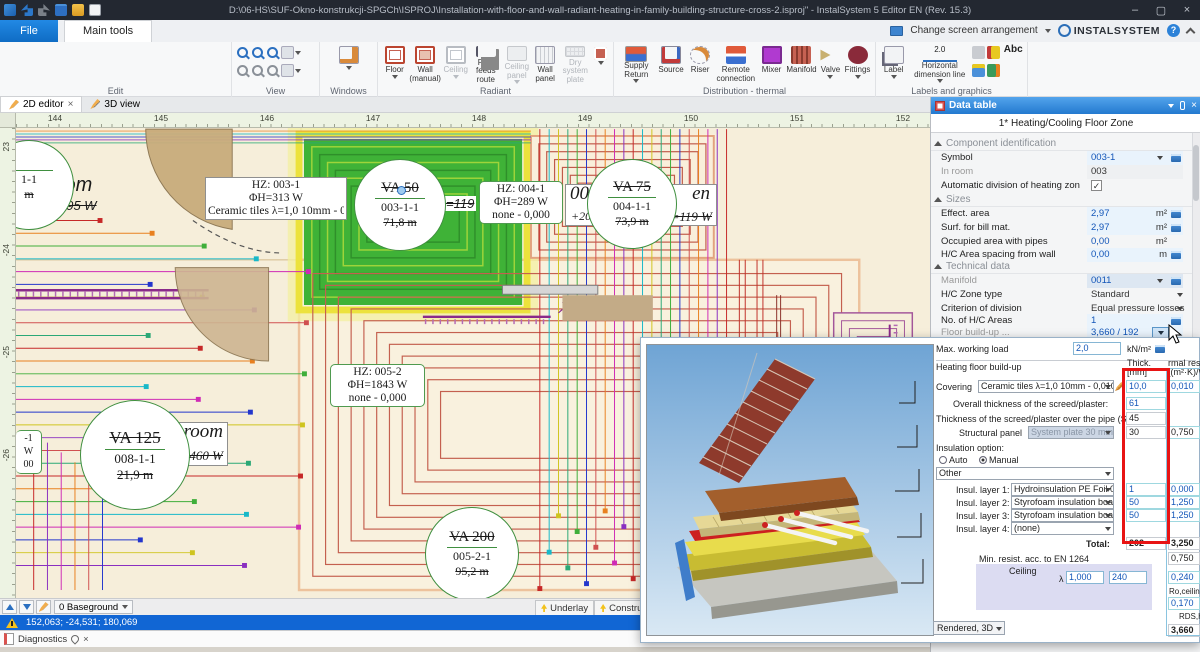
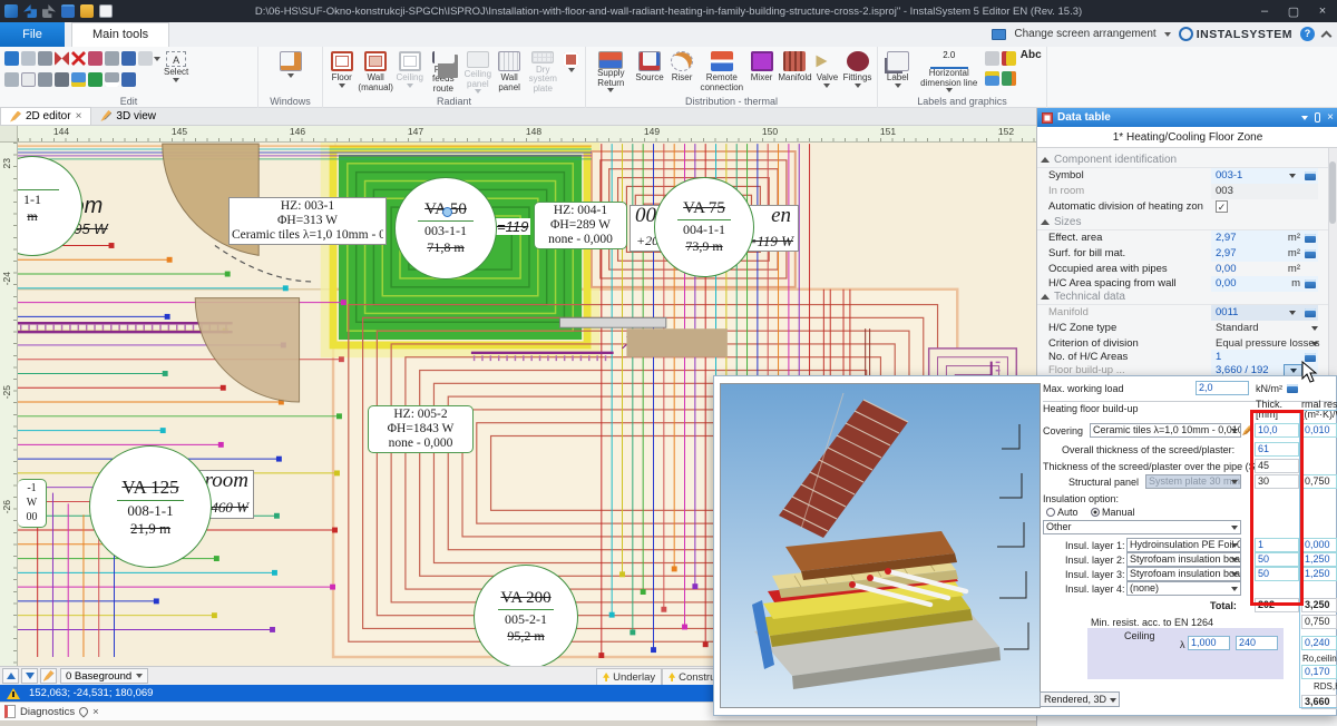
  D:\06-HS\SUF-Okno-konstrukcji-SPGCh\ISPROJ\Installation-with-floor-and-wall-radiant-heating-in-family-building-structure-cross-2.isproj" - InstalSystem 5 Editor EN (Rev. 15.3)
  –
  ▢
  ×
  File
  Main tools
  Change screen arrangement
  INSTALSYSTEM
  ?
+ A
+ Select
  Edit
- View
  Windows
  Floor
  Wall (manual)
  Ceiling
  Pipe feeds route
  Ceiling panel
  Wall panel
  Dry system plate
  Radiant
  Supply Return
  Source
  Riser
  Remote connection
  Mixer
  Manifold
  Valve
  Fittings
  Distribution - thermal
  Label
  2.0
  Horizontal dimension line
  Abc
  Labels and graphics
  2D editor
  ×
  3D view
  144
  145
  146
  147
  148
  149
  150
  151
  152
  HZ: 003-1
  ΦH=313 W
  Ceramic tiles λ=1,0 10mm - 0
  =119
  HZ: 004-1
  ΦH=289 W
  none - 0,000
  00
  en
  119 W
  HZ: 005-2
  ΦH=1843 W
  none - 0,000
  -1
  W
  00
  VA 50
  003-1-1
  71,8 m
  VA 75
  004-1-1
  73,9 m
  VA 125
  008-1-1
  21,9 m
  VA 200
  005-2-1
  95,2 m
  1-1
  m
  0 Baseground
  Underlay
  152,063; -24,531; 180,069
  Diagnostics
  ×
  Data table
  ×
  1* Heating/Cooling Floor Zone
  Component identification
  Symbol
  003-1
  In room
  003
  Automatic division of heating zon
  ✓
  Sizes
  Effect. area
  2,97
  m²
  Surf. for bill mat.
  2,97
  m²
  Occupied area with pipes
  0,00
  m²
  H/C Area spacing from wall
  0,00
  m
  Technical data
  Manifold
  0011
  H/C Zone type
  Standard
  Criterion of division
  Equal pressure losses
  No. of H/C Areas
  1
  Floor build-up ...
  3,660 / 192
  Max. working load
  2,0
  kN/m²
  Heating floor build-up
  Thick.
  [mm]
  [(m²·K)/
  Covering
  Ceramic tiles λ=1,0 10mm - 0,010
  10,0
  0,010
  Overall thickness of the screed/plaster:
  61
  Thickness of the screed/plaster over the pipe (S
  45
  Structural panel
  System plate 30 mm
  30
  0,750
  Insulation option:
  Auto
  Manual
  Other
  Insul. layer 1:
  Hydroinsulation PE Foil 0
  1
  0,000
  Insul. layer 2:
  Styrofoam insulation boa
  50
  1,250
  Insul. layer 3:
  Styrofoam insulation boa
  50
  1,250
  Insul. layer 4:
  (none)
  Total:
  202
  3,250
  Min. resist. acc. to EN 1264
  0,750
  Ceiling
  λ
  1,000
  240
  0,240
  Ro,ceilin
  0,170
  RDS,
  3,660
  Rendered, 3D
